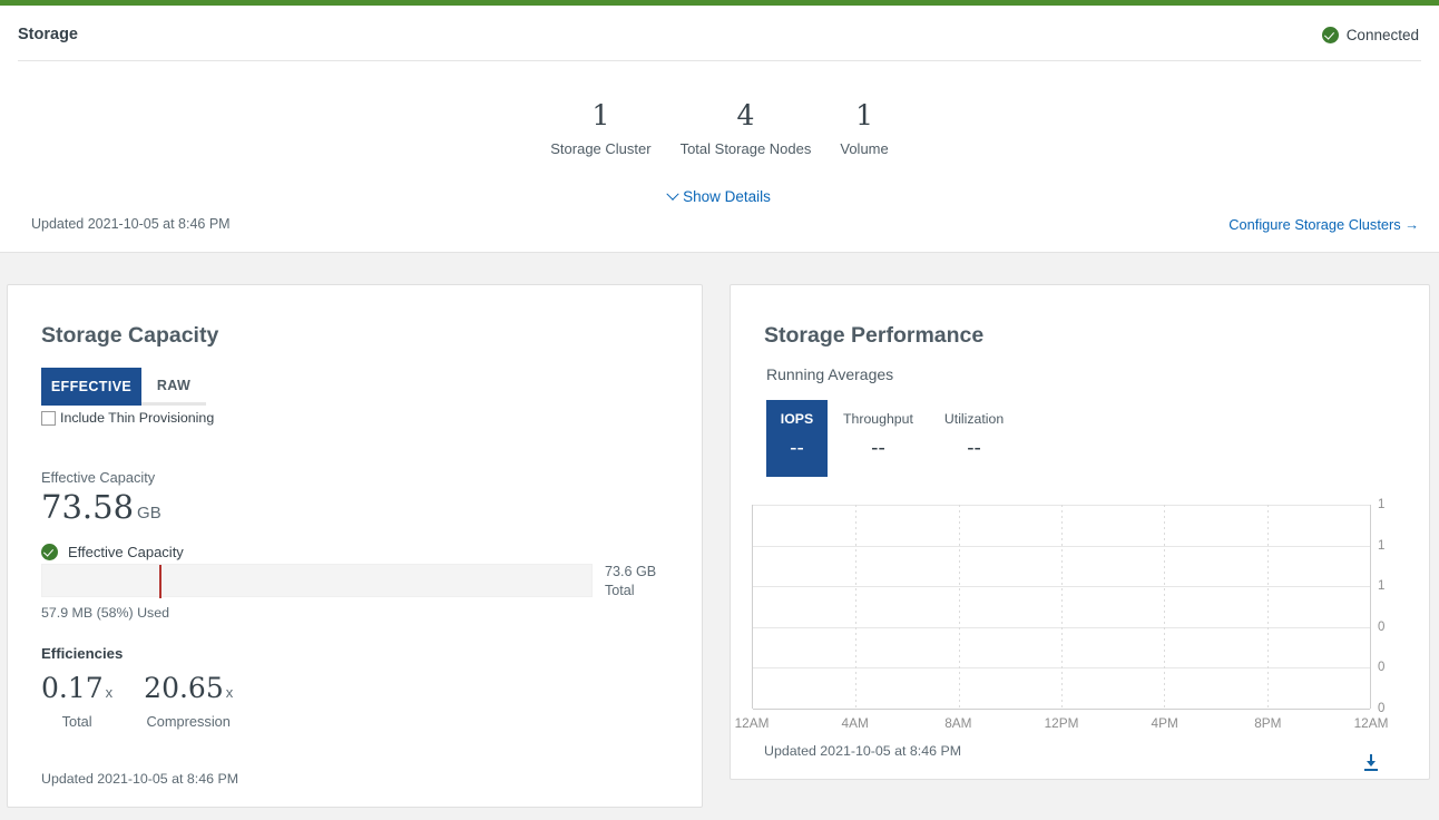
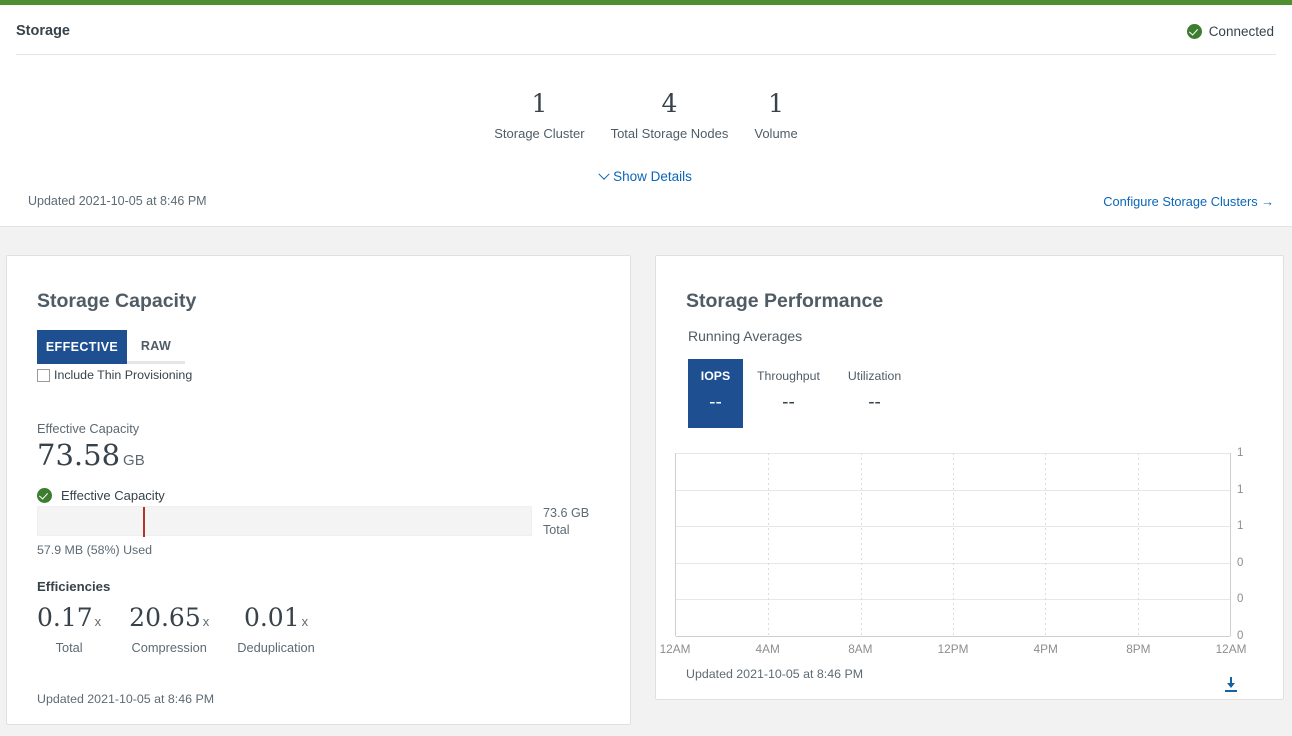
  Storage
  Connected
  1
  Storage Cluster
  4
  Total Storage Nodes
  1
  Volume
  Show Details
  Updated 2021-10-05 at 8:46 PM
  Configure Storage Clusters →
  Storage Capacity
  EFFECTIVE
  RAW
  Include Thin Provisioning
  Effective Capacity
  73.58 GB
  Effective Capacity
  73.6 GB
  Total
  57.9 MB (58%) Used
  Efficiencies
  0.17 x
  Total
  20.65 x
  Compression
+ 0.01 x
+ Deduplication
  Updated 2021-10-05 at 8:46 PM
  Storage Performance
  Running Averages
  IOPS
  --
  Throughput
  --
  Utilization
  --
  1
  1
  1
  0
  0
  0
  12AM
  4AM
  8AM
  12PM
  4PM
  8PM
  12AM
  Updated 2021-10-05 at 8:46 PM
